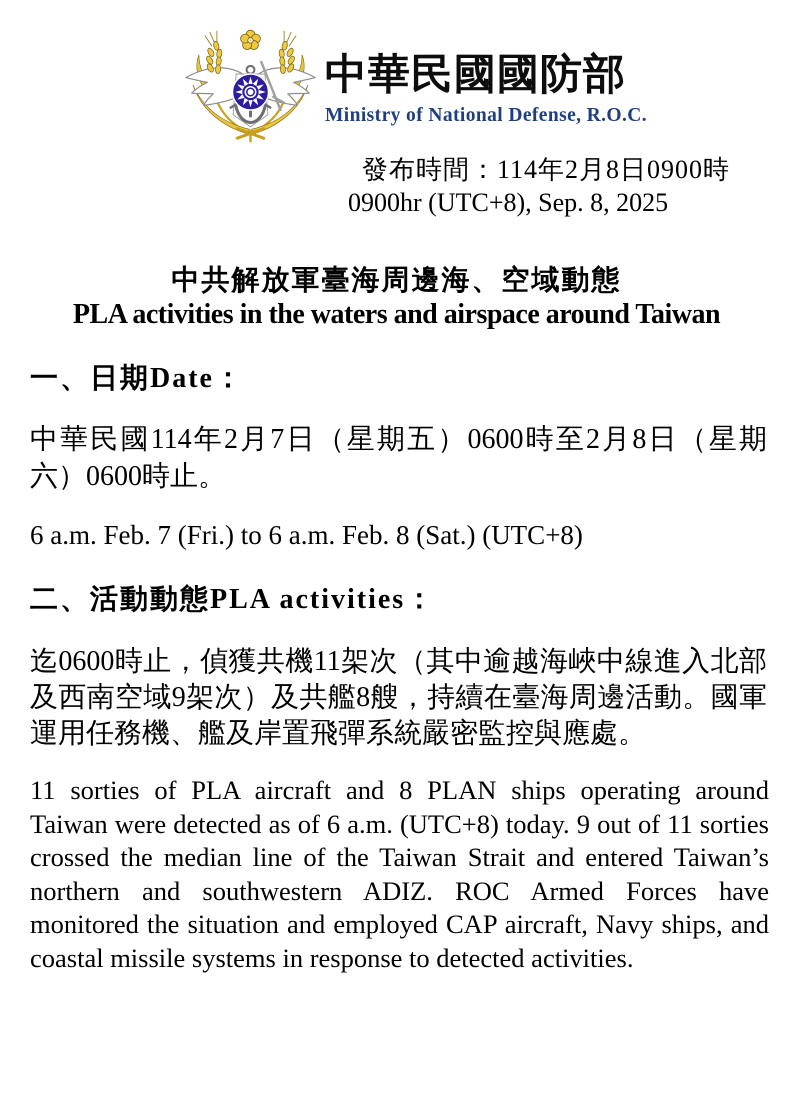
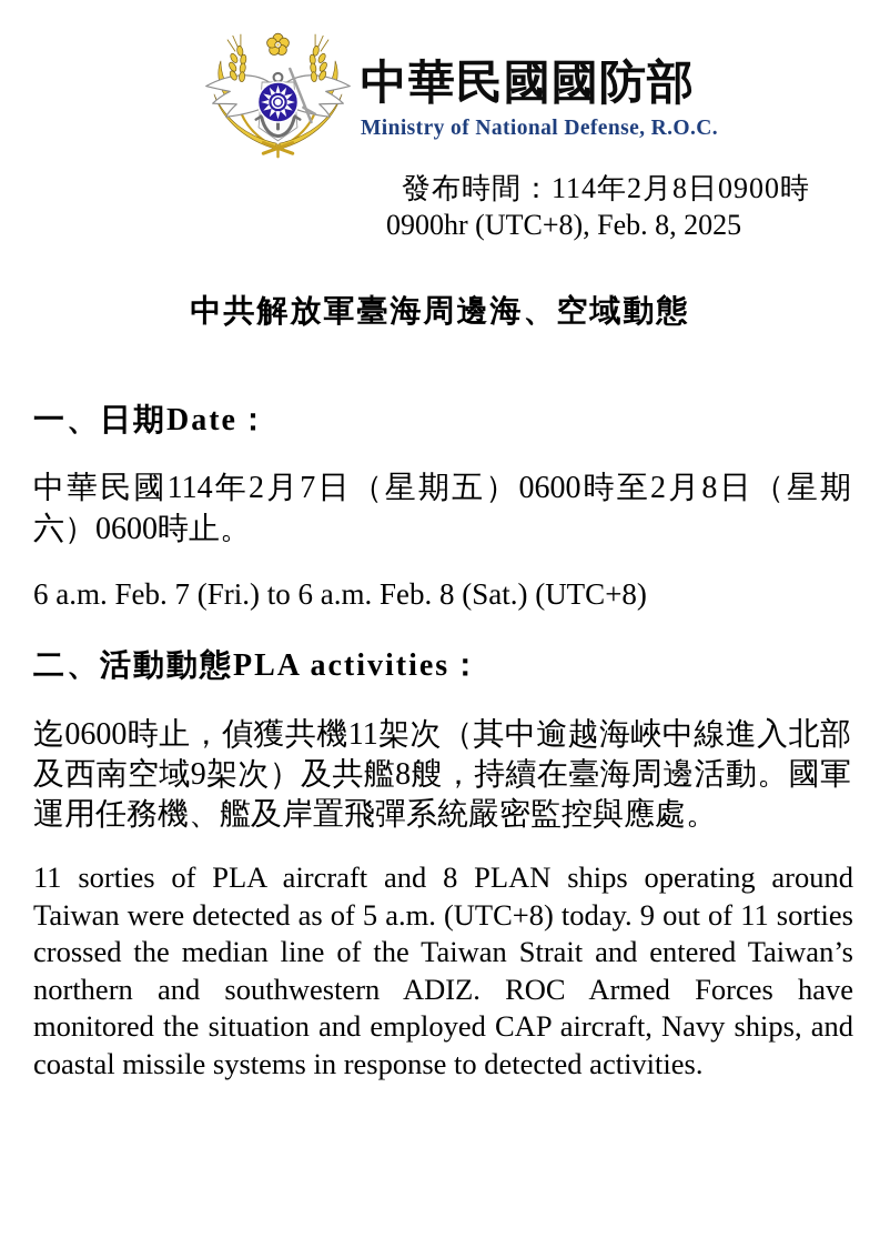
  中華民國國防部
  Ministry of National Defense, R.O.C.
  發布時間：114年2月8日0900時
- 0900hr (UTC+8), Sep. 8, 2025
+ 0900hr (UTC+8), Feb. 8, 2025
  中共解放軍臺海周邊海、空域動態
- PLA activities in the waters and airspace around Taiwan
  一、日期Date：
  中華民國114年2月7日（星期五）0600時至2月8日（星期六）0600時止。
  6 a.m. Feb. 7 (Fri.) to 6 a.m. Feb. 8 (Sat.) (UTC+8)
  二、活動動態PLA activities：
  迄0600時止，偵獲共機11架次（其中逾越海峽中線進入北部及西南空域9架次）及共艦8艘，持續在臺海周邊活動。國軍運用任務機、艦及岸置飛彈系統嚴密監控與應處。
- 11 sorties of PLA aircraft and 8 PLAN ships operating around Taiwan were detected as of 6 a.m. (UTC+8) today. 9 out of 11 sorties crossed the median line of the Taiwan Strait and entered Taiwan’s northern and southwestern ADIZ. ROC Armed Forces have monitored the situation and employed CAP aircraft, Navy ships, and coastal missile systems in response to detected activities.
+ 11 sorties of PLA aircraft and 8 PLAN ships operating around Taiwan were detected as of 5 a.m. (UTC+8) today. 9 out of 11 sorties crossed the median line of the Taiwan Strait and entered Taiwan’s northern and southwestern ADIZ. ROC Armed Forces have monitored the situation and employed CAP aircraft, Navy ships, and coastal missile systems in response to detected activities.
